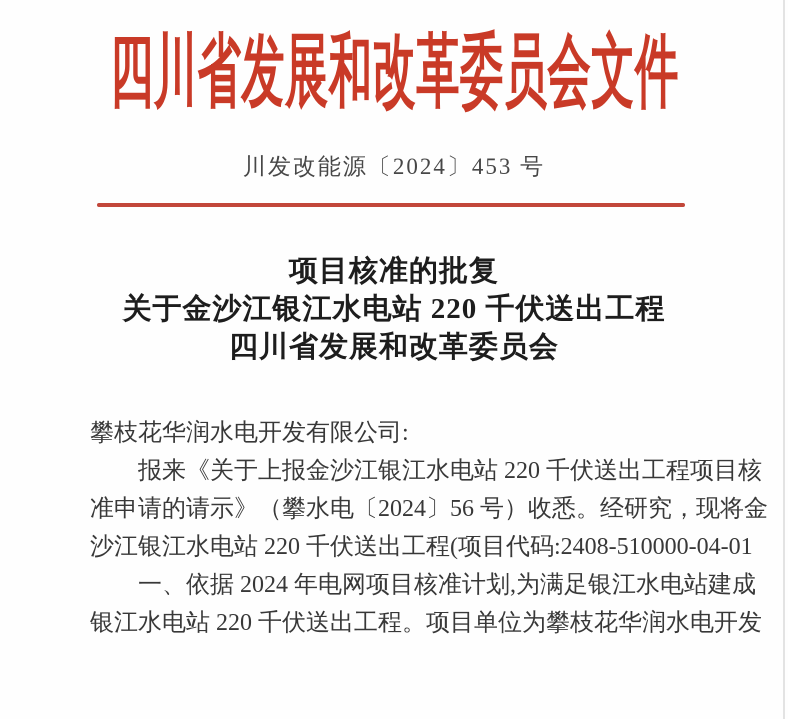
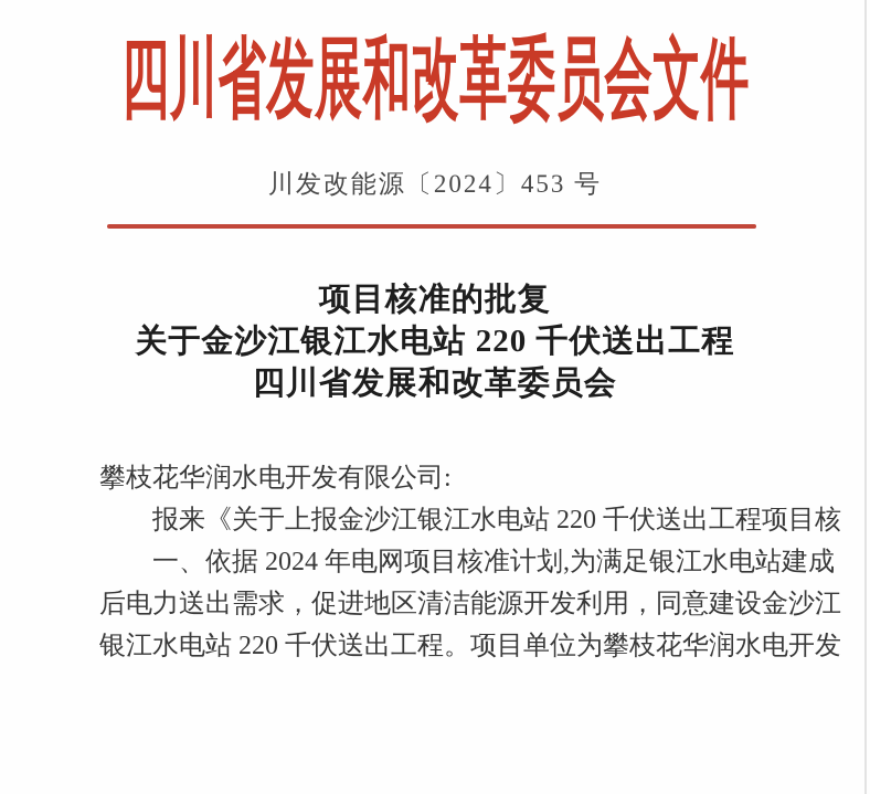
  四川省发展和改革委员会文件
  川发改能源〔2024〕453 号
  项目核准的批复
  关于金沙江银江水电站 220 千伏送出工程
  四川省发展和改革委员会
  攀枝花华润水电开发有限公司:
  报来《关于上报金沙江银江水电站 220 千伏送出工程项目核
- 准申请的请示》（攀水电〔2024〕56 号）收悉。经研究，现将金
- 沙江银江水电站 220 千伏送出工程(项目代码:2408-510000-04-01
  一、依据 2024 年电网项目核准计划,为满足银江水电站建成
+ 后电力送出需求，促进地区清洁能源开发利用，同意建设金沙江
  银江水电站 220 千伏送出工程。项目单位为攀枝花华润水电开发
